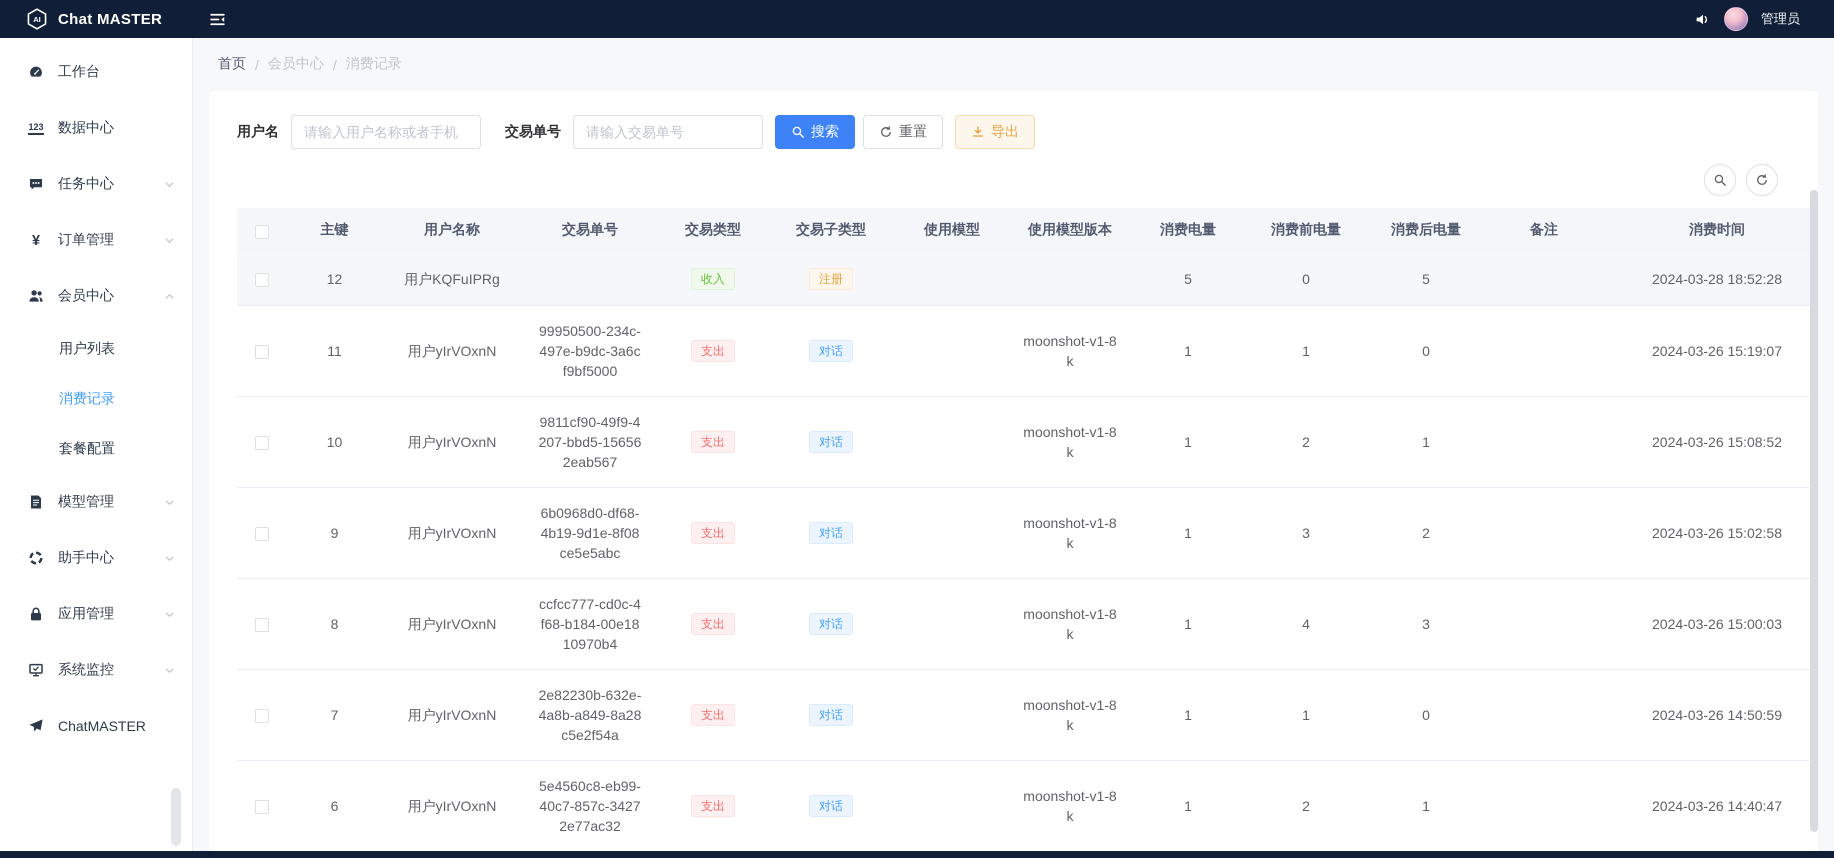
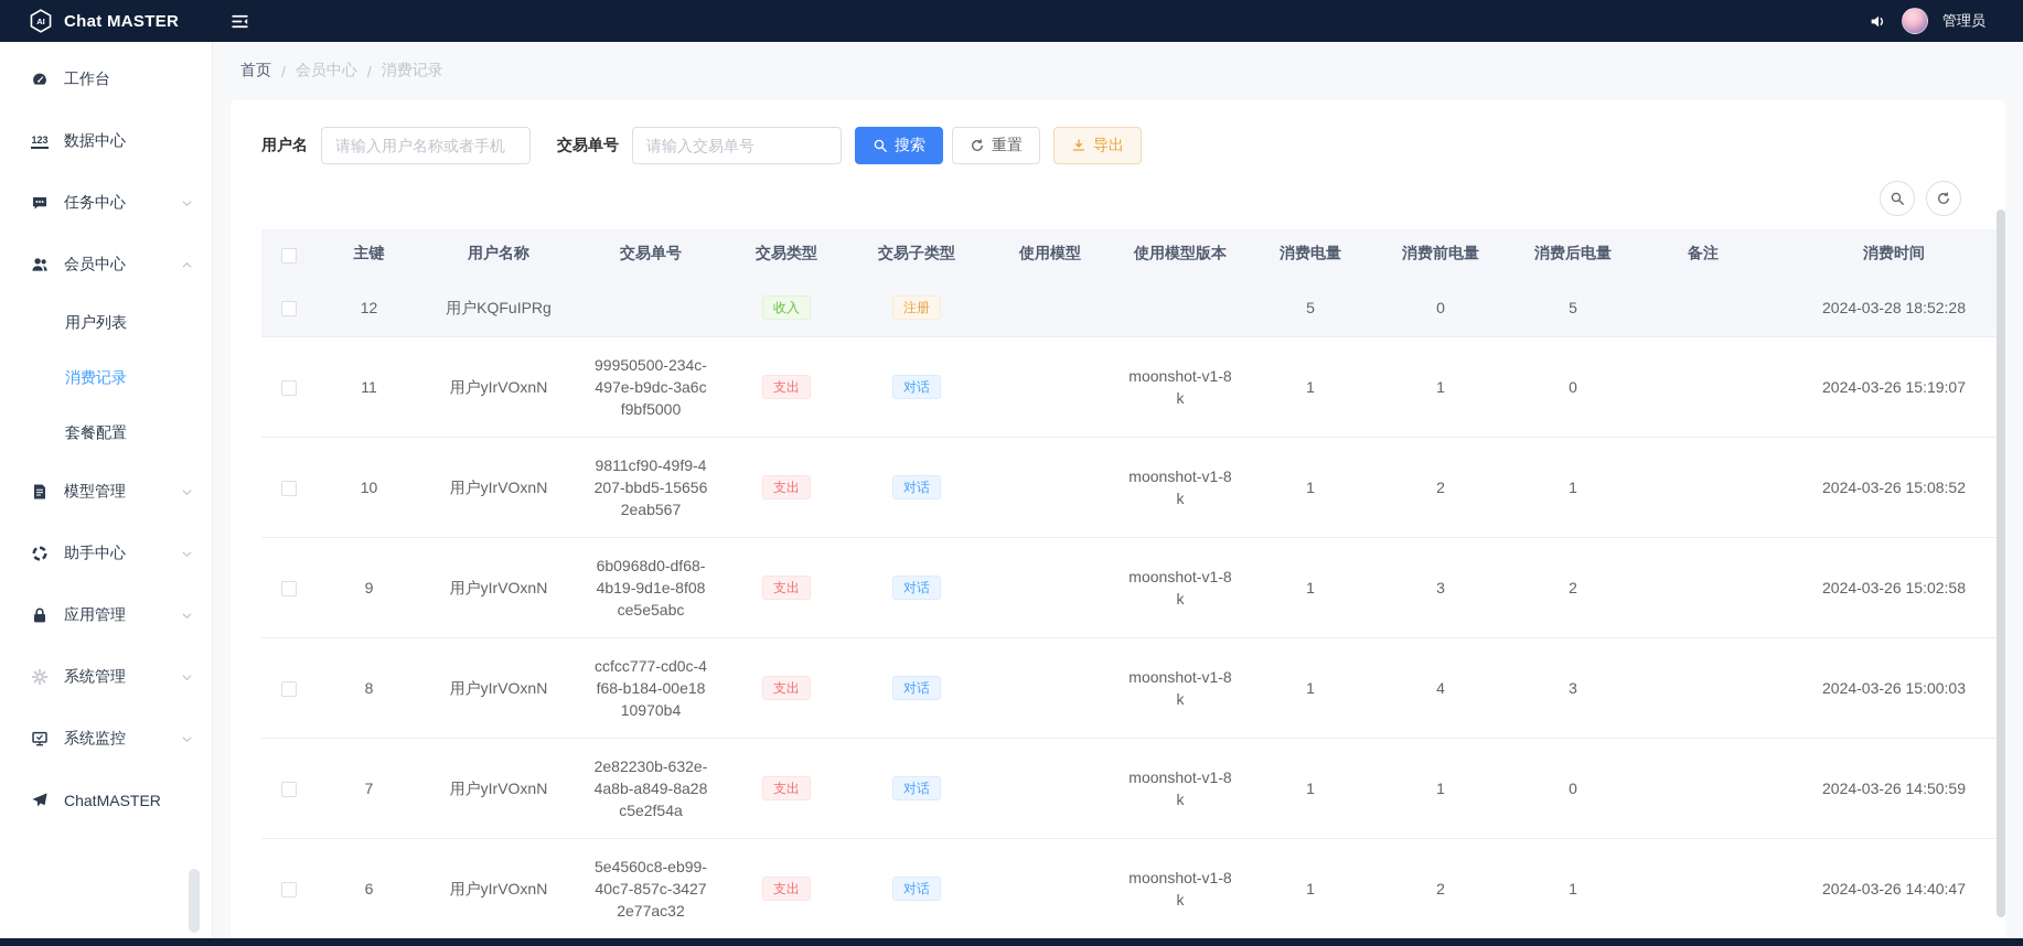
  AI
  Chat MASTER
  管理员
  工作台
  123
  数据中心
  任务中心
- ¥
- 订单管理
  会员中心
  用户列表
  消费记录
  套餐配置
  模型管理
  助手中心
  应用管理
+ 系统管理
  系统监控
  ChatMASTER
  首页
  /
  会员中心
  /
  消费记录
  用户名
  请输入用户名称或者手机
  交易单号
  请输入交易单号
  搜索
  重置
  导出
  	主键	用户名称	交易单号	交易类型	交易子类型	使用模型	使用模型版本	消费电量	消费前电量	消费后电量	备注	消费时间
  	12	用户KQFuIPRg		收入	注册			5	0	5		2024-03-28 18:52:28
  	11	用户yIrVOxnN	99950500-234c-497e-b9dc-3a6cf9bf5000	支出	对话		moonshot-v1-8k	1	1	0		2024-03-26 15:19:07
  	10	用户yIrVOxnN	9811cf90-49f9-4207-bbd5-156562eab567	支出	对话		moonshot-v1-8k	1	2	1		2024-03-26 15:08:52
  	9	用户yIrVOxnN	6b0968d0-df68-4b19-9d1e-8f08ce5e5abc	支出	对话		moonshot-v1-8k	1	3	2		2024-03-26 15:02:58
  	8	用户yIrVOxnN	ccfcc777-cd0c-4f68-b184-00e1810970b4	支出	对话		moonshot-v1-8k	1	4	3		2024-03-26 15:00:03
  	7	用户yIrVOxnN	2e82230b-632e-4a8b-a849-8a28c5e2f54a	支出	对话		moonshot-v1-8k	1	1	0		2024-03-26 14:50:59
  	6	用户yIrVOxnN	5e4560c8-eb99-40c7-857c-34272e77ac32	支出	对话		moonshot-v1-8k	1	2	1		2024-03-26 14:40:47
